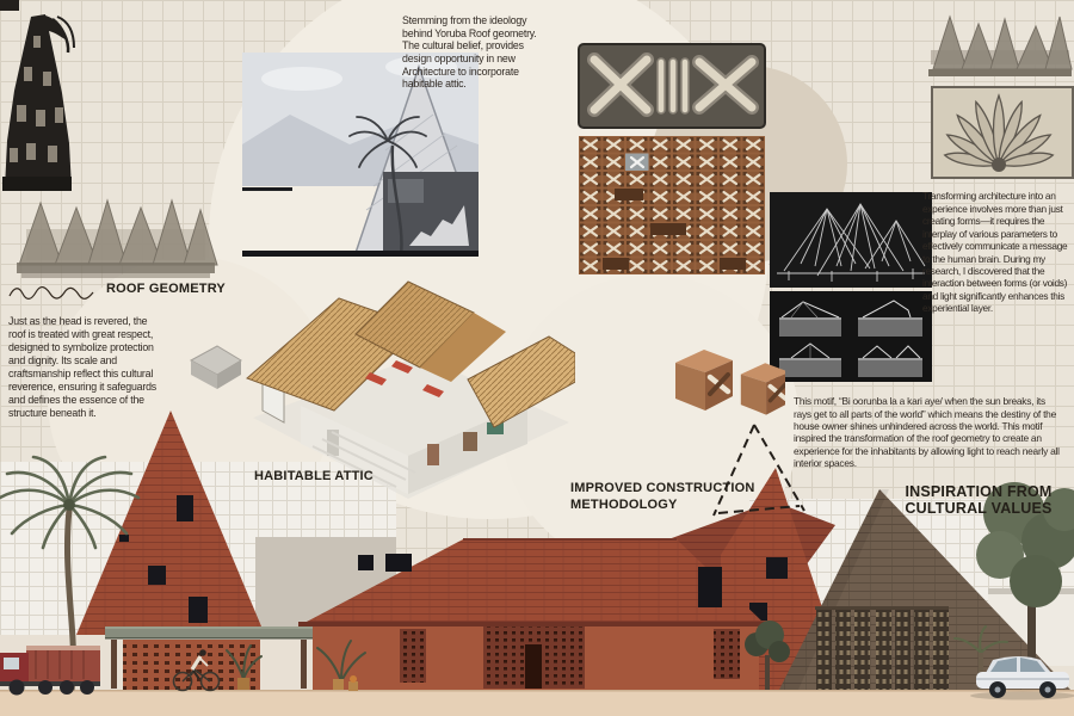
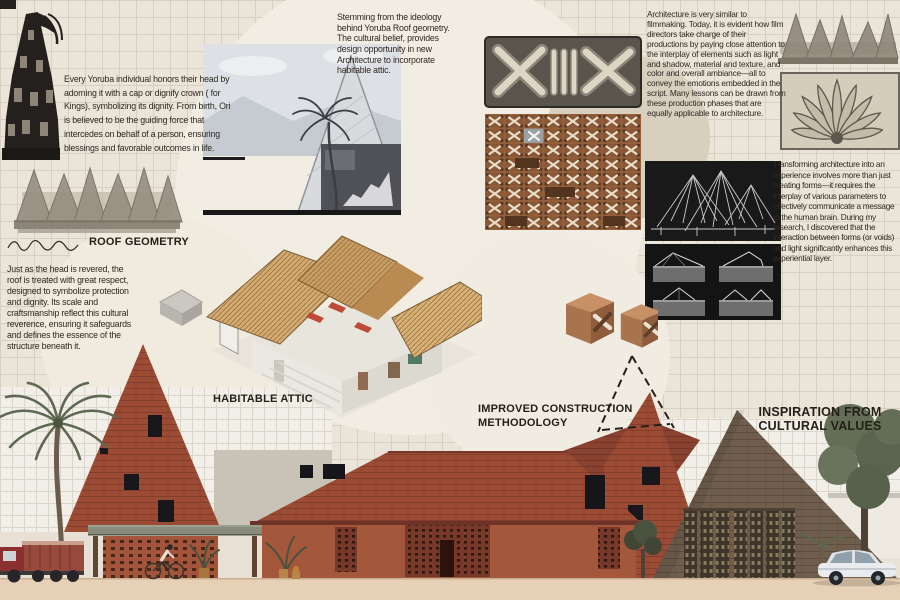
+ Every Yoruba individual honors their head by adorning it with a cap or dignify crown ( for Kings), symbolizing its dignity. From birth, Ori is believed to be the guiding force that intercedes on behalf of a person, ensuring blessings and favorable outcomes in life.
  Just as the head is revered, the roof is treated with great respect, designed to symbolize protection and dignity. Its scale and craftsmanship reflect this cultural reverence, ensuring it safeguards and defines the essence of the structure beneath it.
  Stemming from the ideology behind Yoruba Roof geometry. The cultural belief, provides design opportunity in new Architecture to incorporate habitable attic.
+ Architecture is very similar to filmmaking. Today, it is evident how film directors take charge of their productions by paying close attention to the interplay of elements such as light and shadow, material and texture, and color and overall ambiance—all to convey the emotions embedded in the script. Many lessons can be drawn from these production phases that are equally applicable to architecture.
  Transforming architecture into an experience involves more than just creating forms—it requires the interplay of various parameters to effectively communicate a message to the human brain. During my research, I discovered that the interaction between forms (or voids) and light significantly enhances this experiential layer.
- This motif, “Bi oorunba la a kari aye/ when the sun breaks, its rays get to all parts of the world” which means the destiny of the house owner shines unhindered across the world. This motif inspired the transformation of the roof geometry to create an experience for the inhabitants by allowing light to reach nearly all interior spaces.
  ROOF GEOMETRY
  HABITABLE ATTIC
  IMPROVED CONSTRUCTION METHODOLOGY
  INSPIRATION FROM CULTURAL VALUES
